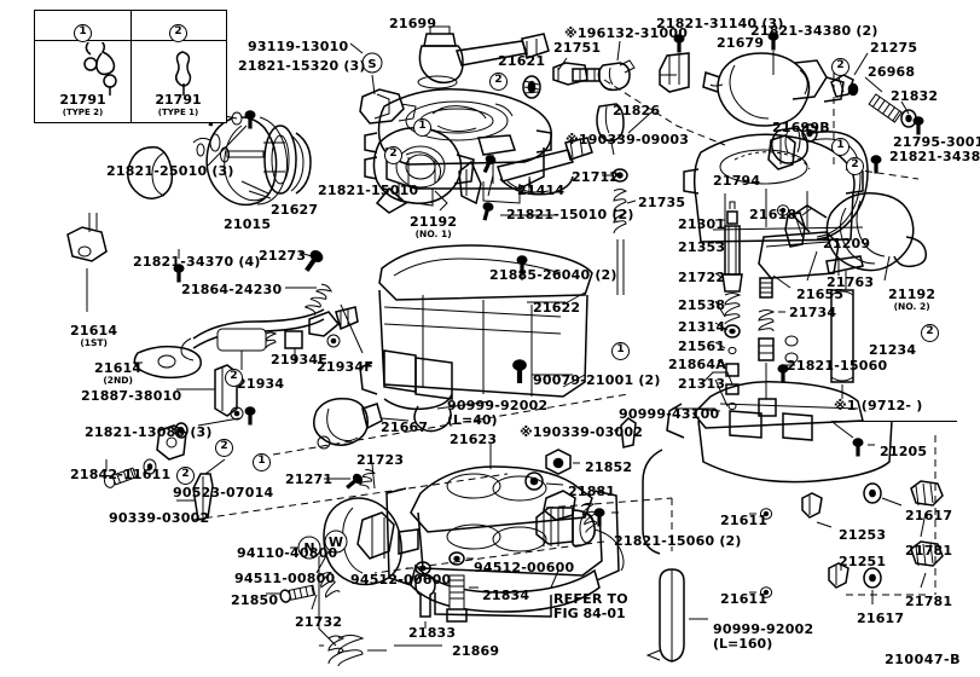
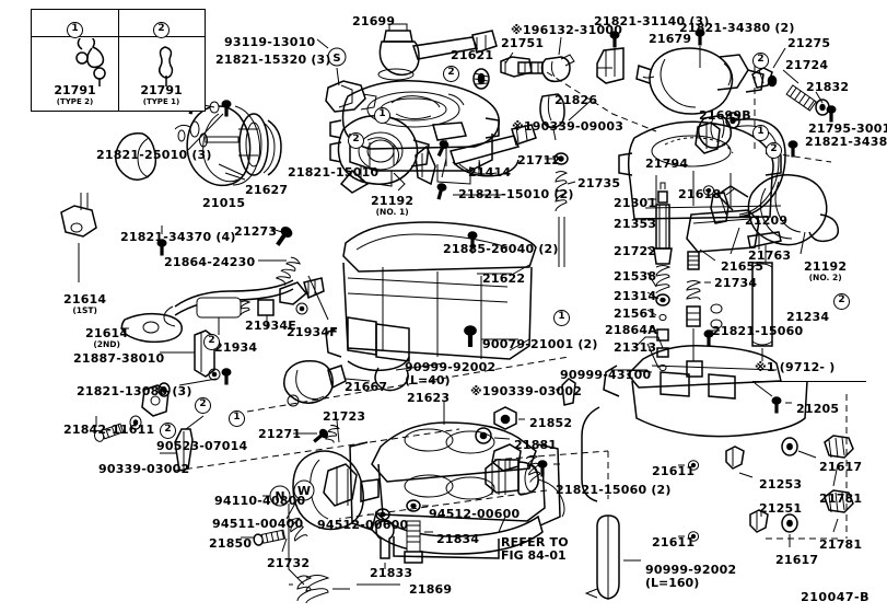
  S
  N
  W
  1
  2
  21791
  (TYPE 2)
  21791
  (TYPE 1)
  ※1 (9712- )
  210047-B
  93119-13010
  21821-15320 (3)
  21699
  21621
  ※196132-31000
  21751
  21821-31140 (3)
  21679
  21821-34380 (2)
  21275
- 26968
+ 21724
  21832
  21826
  ※190339-09003
  21699B
  21795-300
  21821-3438
  21821-25010 (3)
  21015
  21627
  21821-15010
  21192
  (NO. 1)
  21414
  21821-15010 (2)
  21712
  21735
  21794
  21301
  21618
  21353
  21209
  21722
  21763
  21655
  21192
  (NO. 2)
  21538
  21734
  21314
  21561
  21234
  21864A
  21821-15060
  21313
  90999-43100
  21205
  21821-34370 (4)
  21273
  21864-24230
  21622
  21885-26040 (2)
  21614
  (1ST)
  21614
  (2ND)
  21934E
  21934
  21934F
  21887-38010
  21821-13080 (3)
  90079-21001 (2)
  90999-92002
  (L=40)
  21667
  21623
  ※190339-03002
  21842-11611
  90523-07014
  90339-03002
  21271
  21723
  21852
  21881
  21821-15060 (2)
  94110-40800
- 94511-00800
+ 94511-00400
  94512-00600
  94512-00600
  21850
  21732
  21834
  21833
  21869
  REFER TO
  FIG 84-01
  90999-92002
  (L=160)
  21611
  21253
  21617
  21781
  21251
  21611
  21617
  21781
  2
  2
  1
  2
  2
  1
  2
  2
  1
  2
  2
  1
